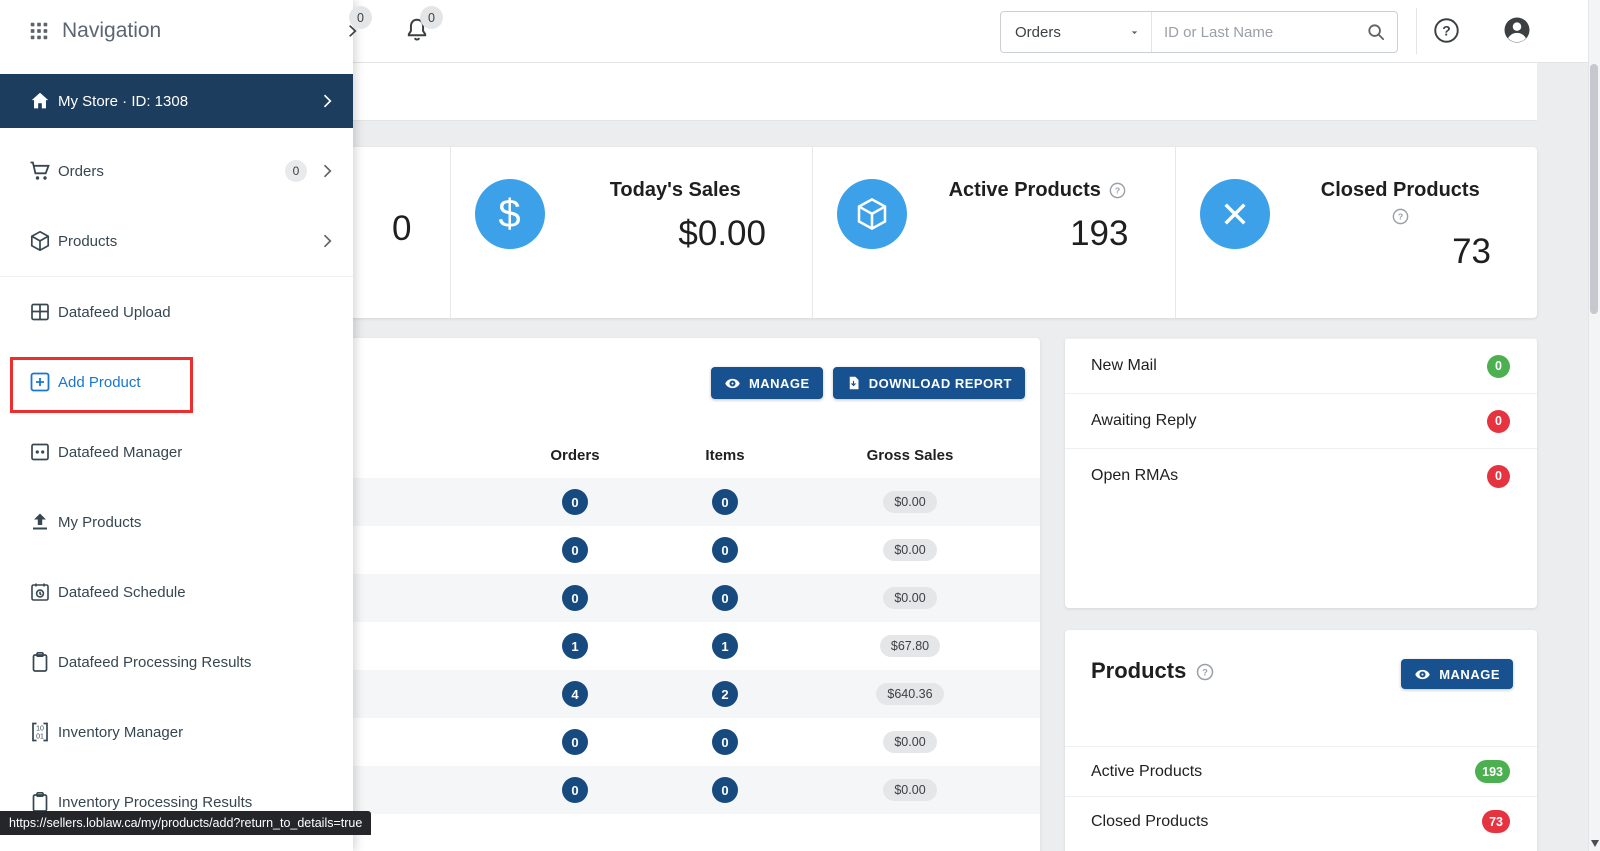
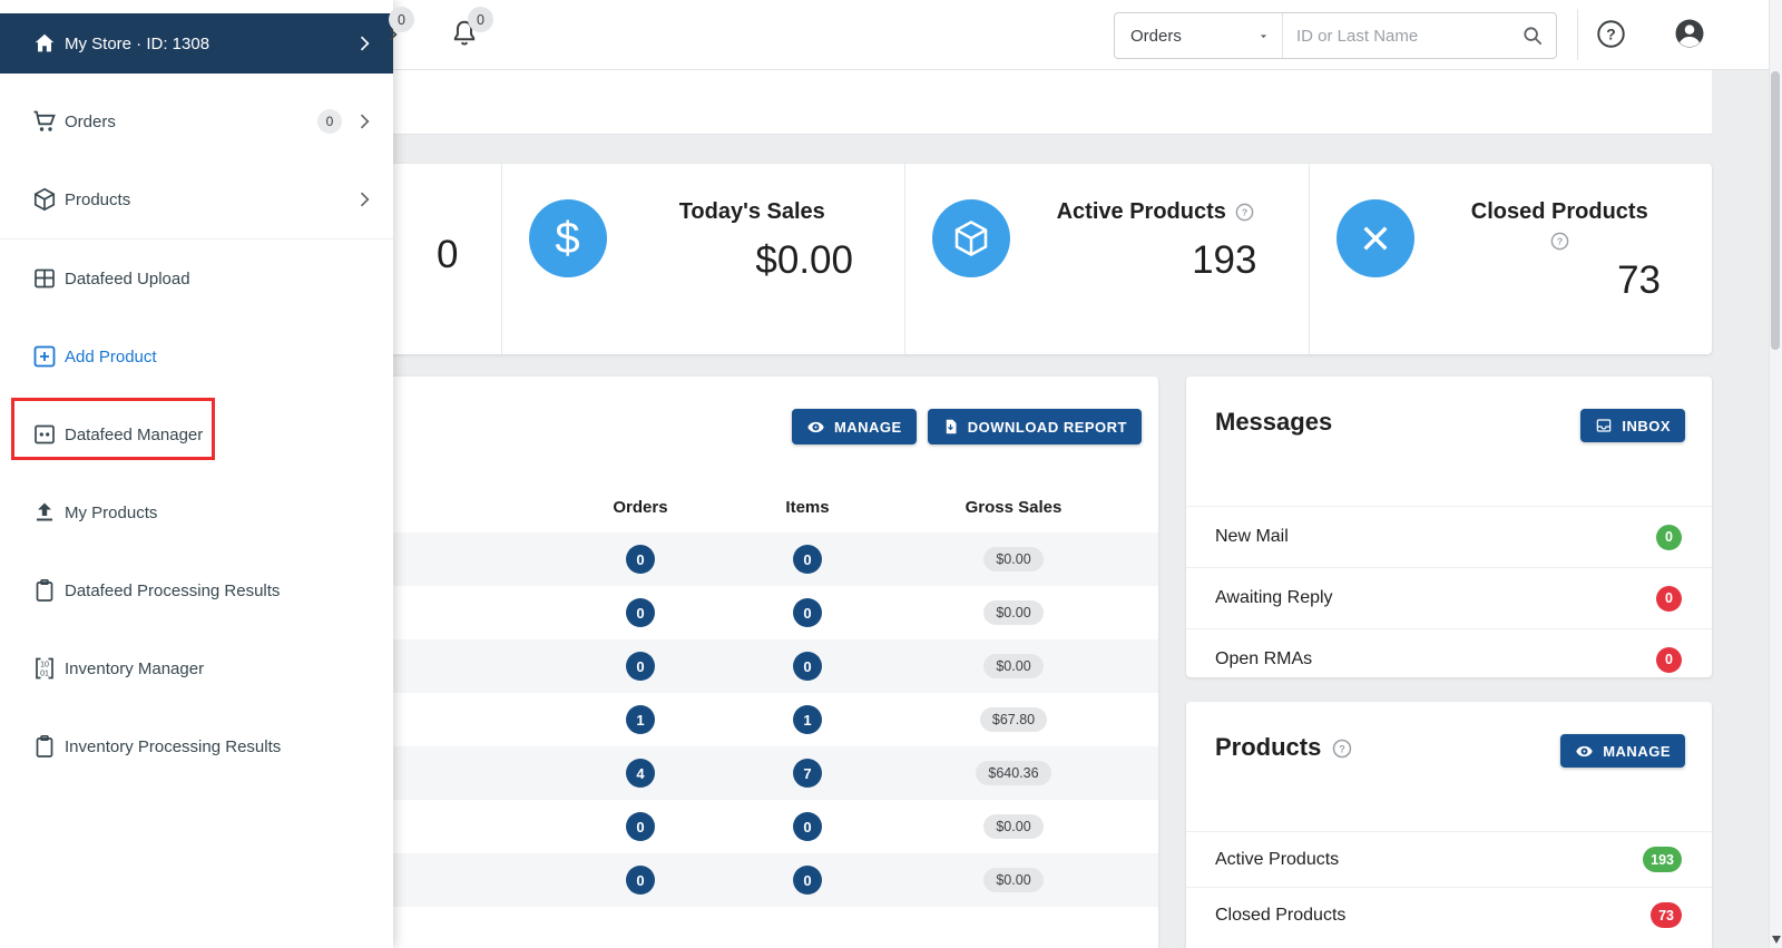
  0
  Orders
  ID or Last Name
  ?
  0
  0
  $
  Today's Sales
  $0.00
  Active Products
  ?
  193
  Closed Products
  ?
  73
  MANAGE
  DOWNLOAD REPORT
  Orders
  Items
  Gross Sales
  0
  0
  $0.00
  0
  0
  $0.00
  0
  0
  $0.00
  1
  1
  $67.80
  4
- 2
+ 7
  $640.36
  0
  0
  $0.00
  0
  0
  $0.00
+ Messages
+ INBOX
  New Mail
  0
  Awaiting Reply
  0
  Open RMAs
  0
  Products
  ?
  MANAGE
  Active Products
  193
  Closed Products
  73
- Navigation
  My Store · ID: 1308
  Orders
  0
  Products
  Datafeed Upload
  Add Product
  Datafeed Manager
  My Products
- Datafeed Schedule
  Datafeed Processing Results
  Inventory Manager
  Inventory Processing Results
- https://sellers.loblaw.ca/my/products/add?return_to_details=true
